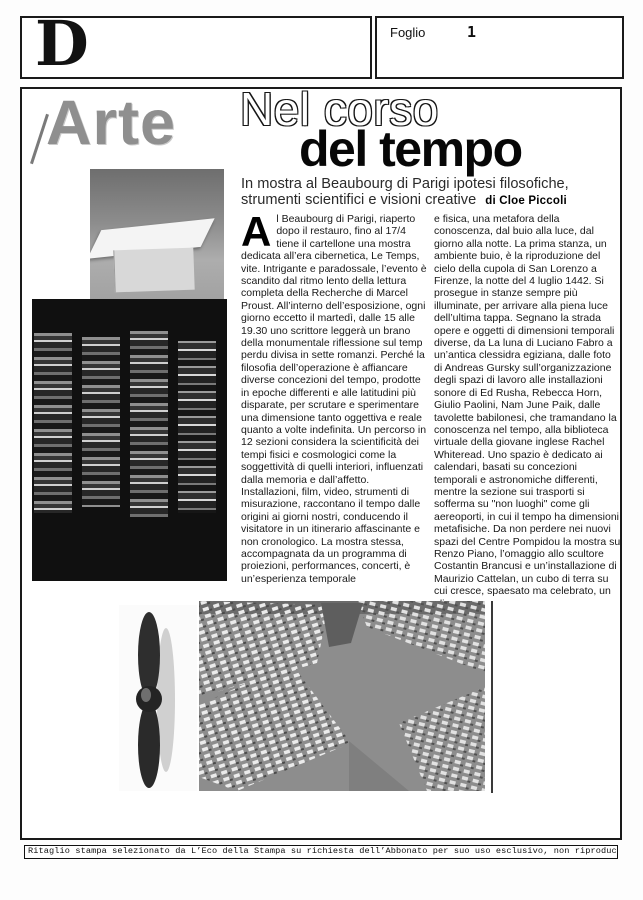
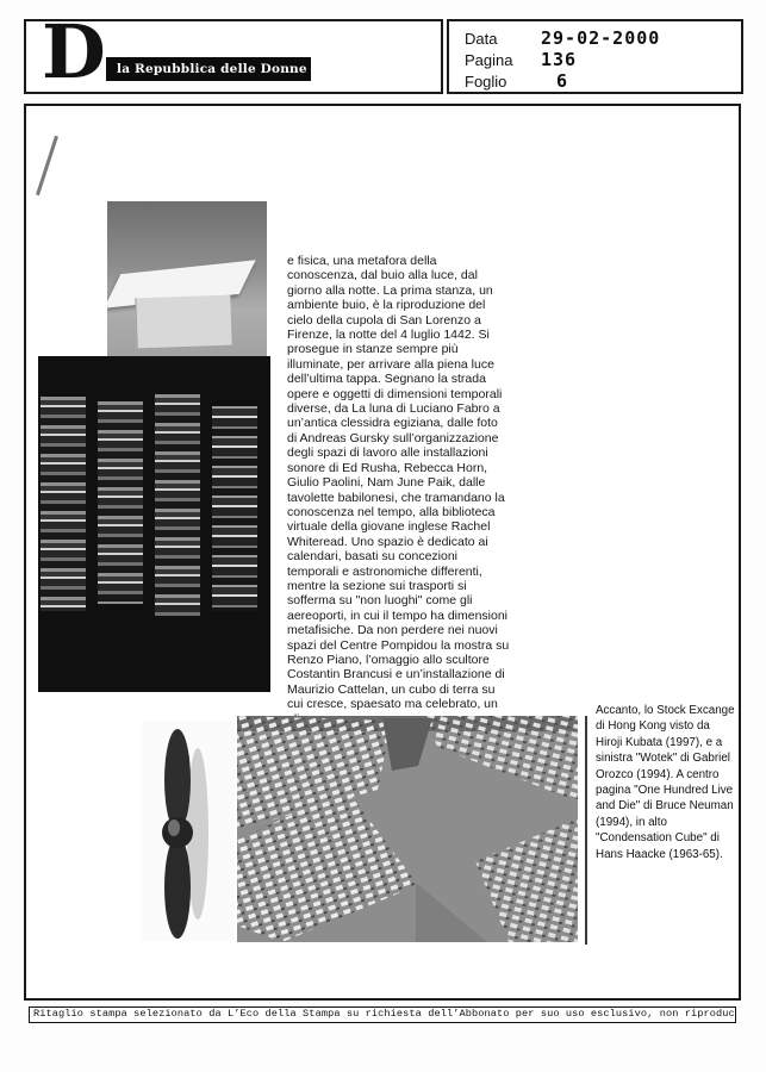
  D
+ la Repubblica delle Donne
+ Data
+ 29-02-2000
+ Pagina
+ 136
  Foglio
- 1
+ 6
- Arte
- Nel corso
- del tempo
- In mostra al Beaubourg di Parigi ipotesi filosofiche, strumenti scientifici e visioni creative di Cloe Piccoli
- A
- l Beaubourg di Parigi, riaperto dopo il restauro, fino al 17/4 tiene il cartellone una mostra dedicata all’era cibernetica, Le Temps, vite. Intrigante e paradossale, l’evento è scandito dal ritmo lento della lettura completa della Recherche di Marcel Proust. All’interno dell’esposizione, ogni giorno eccetto il martedì, dalle 15 alle 19.30 uno scrittore leggerà un brano della monumentale riflessione sul temp perdu divisa in sette romanzi. Perché la filosofia dell’operazione è affiancare diverse concezioni del tempo, prodotte in epoche differenti e alle latitudini più disparate, per scrutare e sperimentare una dimensione tanto oggettiva e reale quanto a volte indefinita. Un percorso in 12 sezioni considera la scientificità dei tempi fisici e cosmologici come la soggettività di quelli interiori, influenzati dalla memoria e dall’affetto. Installazioni, film, video, strumenti di misurazione, raccontano il tempo dalle origini ai giorni nostri, conducendo il visitatore in un itinerario affascinante e non cronologico. La mostra stessa, accompagnata da un programma di proiezioni, performances, concerti, è un’esperienza temporale
  e fisica, una metafora della conoscenza, dal buio alla luce, dal giorno alla notte. La prima stanza, un ambiente buio, è la riproduzione del cielo della cupola di San Lorenzo a Firenze, la notte del 4 luglio 1442. Si prosegue in stanze sempre più illuminate, per arrivare alla piena luce dell’ultima tappa. Segnano la strada opere e oggetti di dimensioni temporali diverse, da La luna di Luciano Fabro a un’antica clessidra egiziana, dalle foto di Andreas Gursky sull’organizzazione degli spazi di lavoro alle installazioni sonore di Ed Rusha, Rebecca Horn, Giulio Paolini, Nam June Paik, dalle tavolette babilonesi, che tramandano la conoscenza nel tempo, alla biblioteca virtuale della giovane inglese Rachel Whiteread. Uno spazio è dedicato ai calendari, basati su concezioni temporali e astronomiche differenti, mentre la sezione sui trasporti si sofferma su "non luoghi" come gli aereoporti, in cui il tempo ha dimensioni metafisiche. Da non perdere nei nuovi spazi del Centre Pompidou la mostra su Renzo Piano, l’omaggio allo scultore Costantin Brancusi e un’installazione di Maurizio Cattelan, un cubo di terra su cui cresce, spaesato ma celebrato, un
+ Accanto, lo Stock Excange di Hong Kong visto da Hiroji Kubata (1997), e a sinistra "Wotek" di Gabriel Orozco (1994). A centro pagina "One Hundred Live and Die" di Bruce Neuman (1994), in alto "Condensation Cube" di Hans Haacke (1963-65).
  Ritaglio stampa selezionato da L’Eco della Stampa su richiesta dell’Abbonato per suo uso esclusivo, non riproduc
